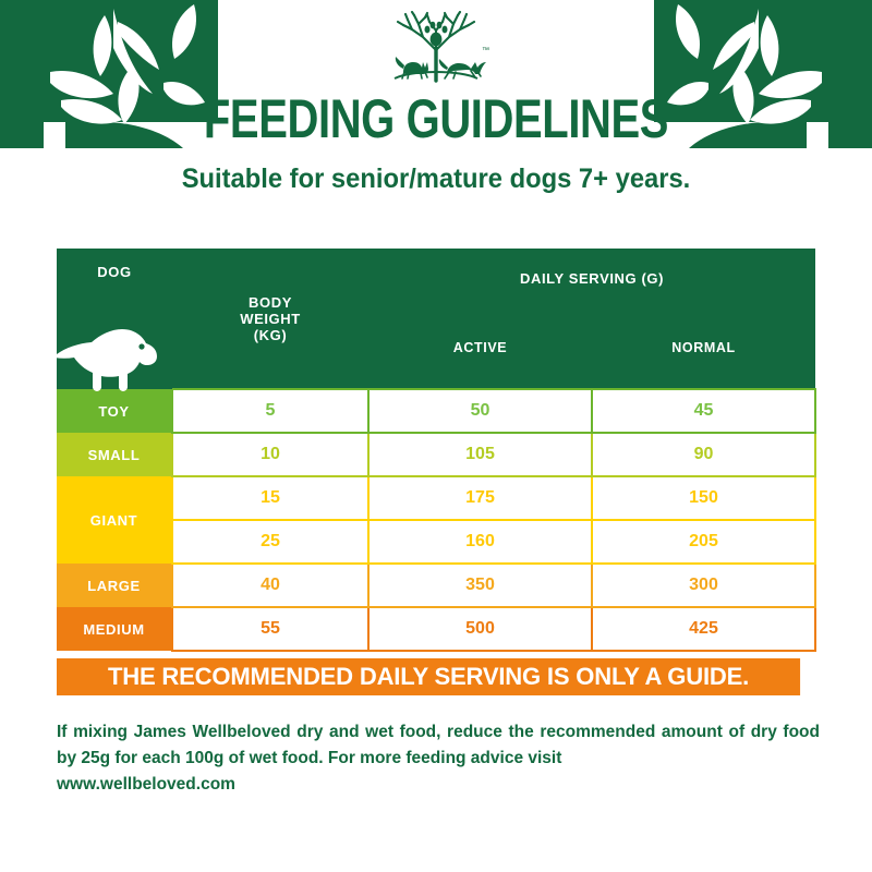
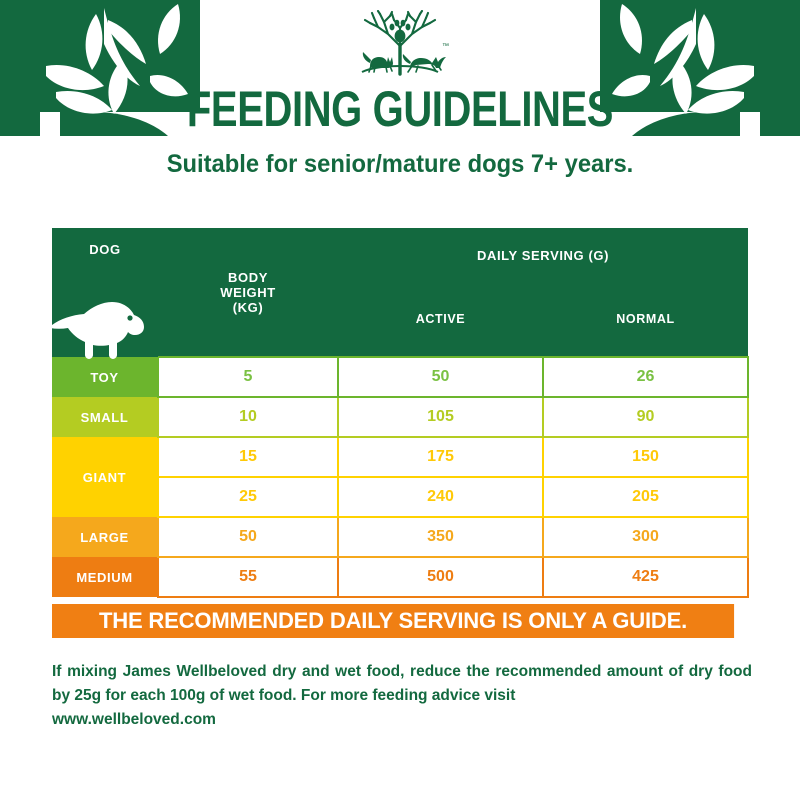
  FEEDING GUIDELINES
  Suitable for senior/mature dogs 7+ years.
  DOG	BODY WEIGHT (KG)	DAILY SERVING (G)
  ACTIVE	NORMAL
- TOY	5	50	45
+ TOY	5	50	26
  SMALL	10	105	90
  GIANT	15	175	150
- 25	160	205
+ 25	240	205
- LARGE	40	350	300
+ LARGE	50	350	300
  MEDIUM	55	500	425
  THE RECOMMENDED DAILY SERVING IS ONLY A GUIDE.
  If mixing James Wellbeloved dry and wet food, reduce the recommended amount of dry food by 25g for each 100g of wet food. For more feeding advice visit
  www.wellbeloved.com
